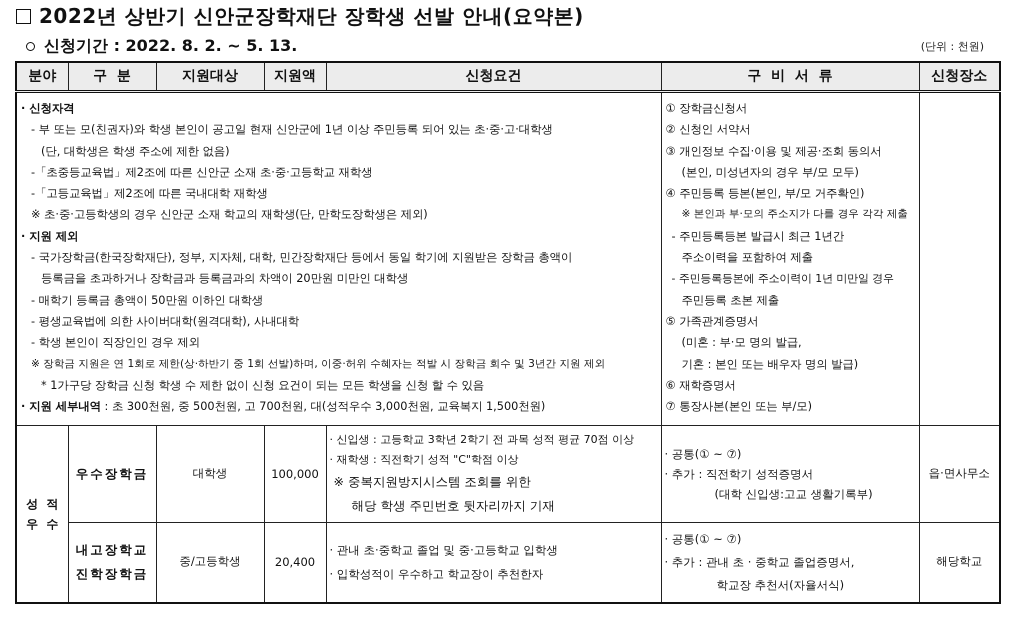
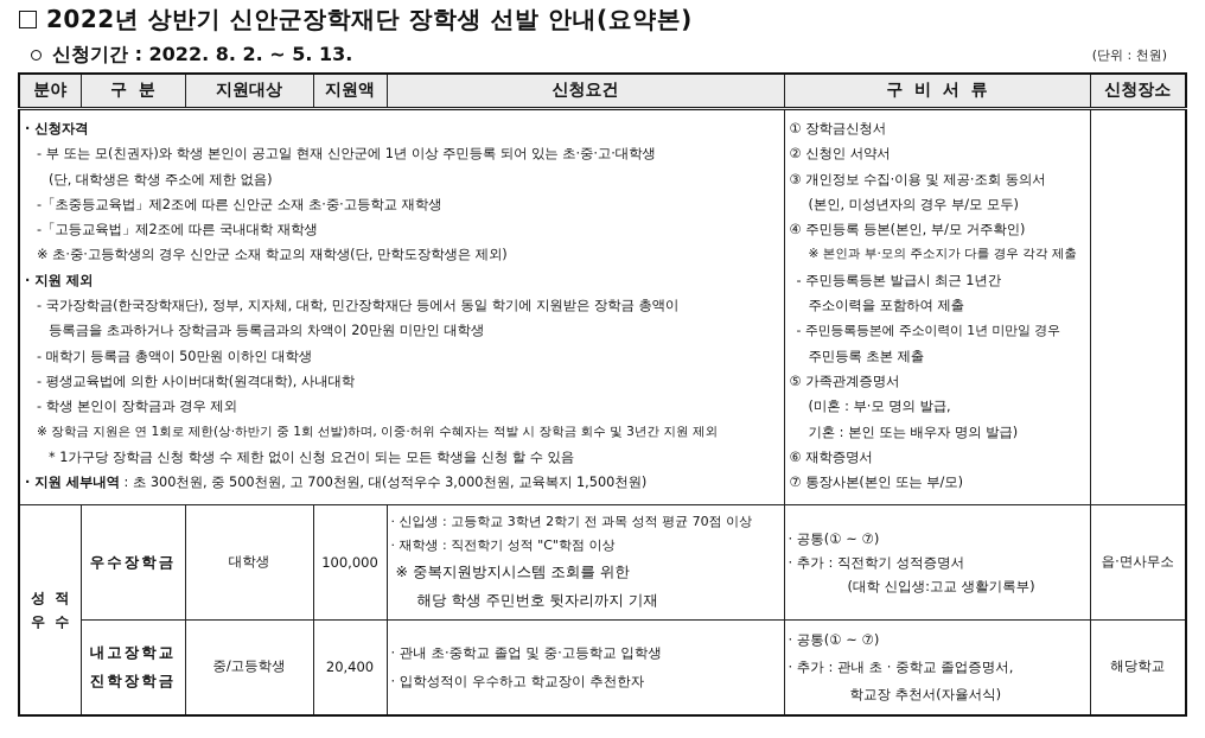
  2022년 상반기 신안군장학재단 장학생 선발 안내(요약본)
  신청기간 : 2022. 8. 2. ~ 5. 13.
  (단위 : 천원)
  분야	구 분	지원대상	지원액	신청요건	구 비 서 류	신청장소
- · 신청자격 - 부 또는 모(친권자)와 학생 본인이 공고일 현재 신안군에 1년 이상 주민등록 되어 있는 초·중·고·대학생 (단, 대학생은 학생 주소에 제한 없음) -「초중등교육법」제2조에 따른 신안군 소재 초·중·고등학교 재학생 -「고등교육법」제2조에 따른 국내대학 재학생 ※ 초·중·고등학생의 경우 신안군 소재 학교의 재학생(단, 만학도장학생은 제외) · 지원 제외 - 국가장학금(한국장학재단), 정부, 지자체, 대학, 민간장학재단 등에서 동일 학기에 지원받은 장학금 총액이 등록금을 초과하거나 장학금과 등록금과의 차액이 20만원 미만인 대학생 - 매학기 등록금 총액이 50만원 이하인 대학생 - 평생교육법에 의한 사이버대학(원격대학), 사내대학 - 학생 본인이 직장인인 경우 제외 ※ 장학금 지원은 연 1회로 제한(상·하반기 중 1회 선발)하며, 이중·허위 수혜자는 적발 시 장학금 회수 및 3년간 지원 제외 * 1가구당 장학금 신청 학생 수 제한 없이 신청 요건이 되는 모든 학생을 신청 할 수 있음 · 지원 세부내역 : 초 300천원, 중 500천원, 고 700천원, 대(성적우수 3,000천원, 교육복지 1,500천원)	① 장학금신청서 ② 신청인 서약서 ③ 개인정보 수집·이용 및 제공·조회 동의서 (본인, 미성년자의 경우 부/모 모두) ④ 주민등록 등본(본인, 부/모 거주확인) ※ 본인과 부·모의 주소지가 다를 경우 각각 제출 - 주민등록등본 발급시 최근 1년간 주소이력을 포함하여 제출 - 주민등록등본에 주소이력이 1년 미만일 경우 주민등록 초본 제출 ⑤ 가족관계증명서 (미혼 : 부·모 명의 발급, 기혼 : 본인 또는 배우자 명의 발급) ⑥ 재학증명서 ⑦ 통장사본(본인 또는 부/모)
+ · 신청자격 - 부 또는 모(친권자)와 학생 본인이 공고일 현재 신안군에 1년 이상 주민등록 되어 있는 초·중·고·대학생 (단, 대학생은 학생 주소에 제한 없음) -「초중등교육법」제2조에 따른 신안군 소재 초·중·고등학교 재학생 -「고등교육법」제2조에 따른 국내대학 재학생 ※ 초·중·고등학생의 경우 신안군 소재 학교의 재학생(단, 만학도장학생은 제외) · 지원 제외 - 국가장학금(한국장학재단), 정부, 지자체, 대학, 민간장학재단 등에서 동일 학기에 지원받은 장학금 총액이 등록금을 초과하거나 장학금과 등록금과의 차액이 20만원 미만인 대학생 - 매학기 등록금 총액이 50만원 이하인 대학생 - 평생교육법에 의한 사이버대학(원격대학), 사내대학 - 학생 본인이 장학금과 경우 제외 ※ 장학금 지원은 연 1회로 제한(상·하반기 중 1회 선발)하며, 이중·허위 수혜자는 적발 시 장학금 회수 및 3년간 지원 제외 * 1가구당 장학금 신청 학생 수 제한 없이 신청 요건이 되는 모든 학생을 신청 할 수 있음 · 지원 세부내역 : 초 300천원, 중 500천원, 고 700천원, 대(성적우수 3,000천원, 교육복지 1,500천원)	① 장학금신청서 ② 신청인 서약서 ③ 개인정보 수집·이용 및 제공·조회 동의서 (본인, 미성년자의 경우 부/모 모두) ④ 주민등록 등본(본인, 부/모 거주확인) ※ 본인과 부·모의 주소지가 다를 경우 각각 제출 - 주민등록등본 발급시 최근 1년간 주소이력을 포함하여 제출 - 주민등록등본에 주소이력이 1년 미만일 경우 주민등록 초본 제출 ⑤ 가족관계증명서 (미혼 : 부·모 명의 발급, 기혼 : 본인 또는 배우자 명의 발급) ⑥ 재학증명서 ⑦ 통장사본(본인 또는 부/모)
  성 적 우 수	우수장학금	대학생	100,000	· 신입생 : 고등학교 3학년 2학기 전 과목 성적 평균 70점 이상 · 재학생 : 직전학기 성적 "C"학점 이상 ※ 중복지원방지시스템 조회를 위한 해당 학생 주민번호 뒷자리까지 기재	· 공통(① ~ ⑦) · 추가 : 직전학기 성적증명서 (대학 신입생:고교 생활기록부)	읍·면사무소
  내고장학교 진학장학금	중/고등학생	20,400	· 관내 초·중학교 졸업 및 중·고등학교 입학생 · 입학성적이 우수하고 학교장이 추천한자	· 공통(① ~ ⑦) · 추가 : 관내 초 · 중학교 졸업증명서, 학교장 추천서(자율서식)	해당학교
